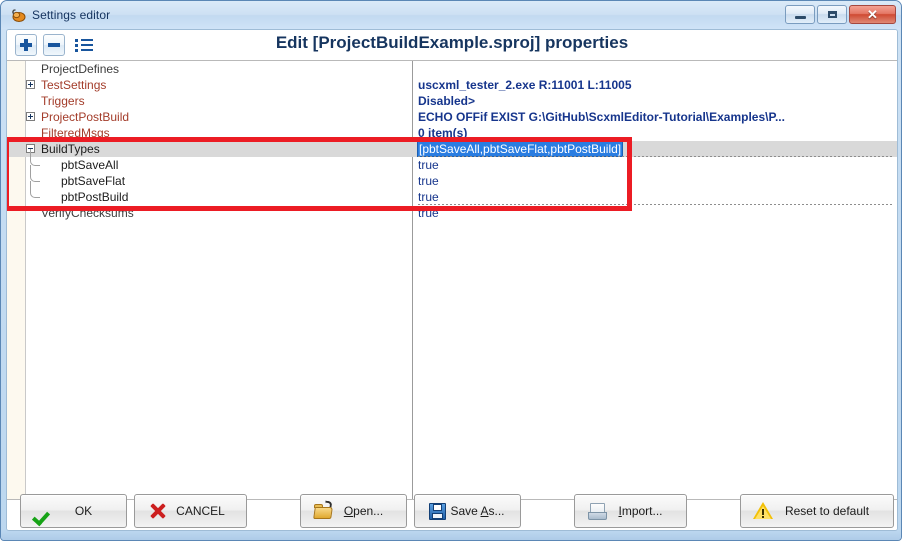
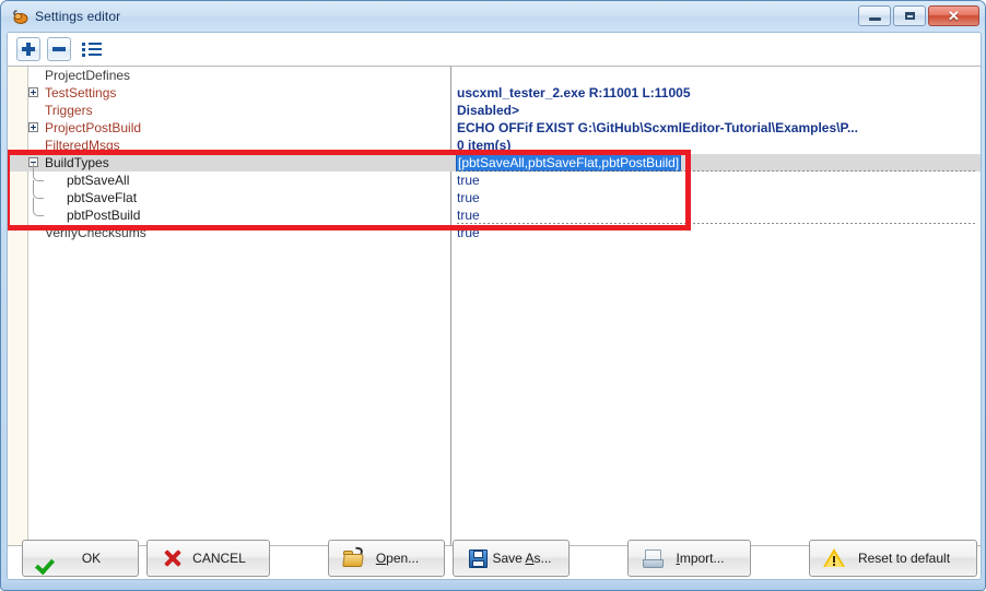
  Settings editor
  ✕
- Edit [ProjectBuildExample.sproj] properties
  ProjectDefines
  TestSettings
  uscxml_tester_2.exe R:11001 L:11005
  Triggers
  Disabled>
  ProjectPostBuild
  ECHO OFFif EXIST G:\GitHub\ScxmlEditor-Tutorial\Examples\P...
  FilteredMsgs
  0 item(s)
  BuildTypes
  [pbtSaveAll,pbtSaveFlat,pbtPostBuild]
  pbtSaveAll
  true
  pbtSaveFlat
  true
  pbtPostBuild
  true
  VerifyChecksums
  true
  OK
  CANCEL
  Open...
  Save As...
  Import...
  Reset to default
